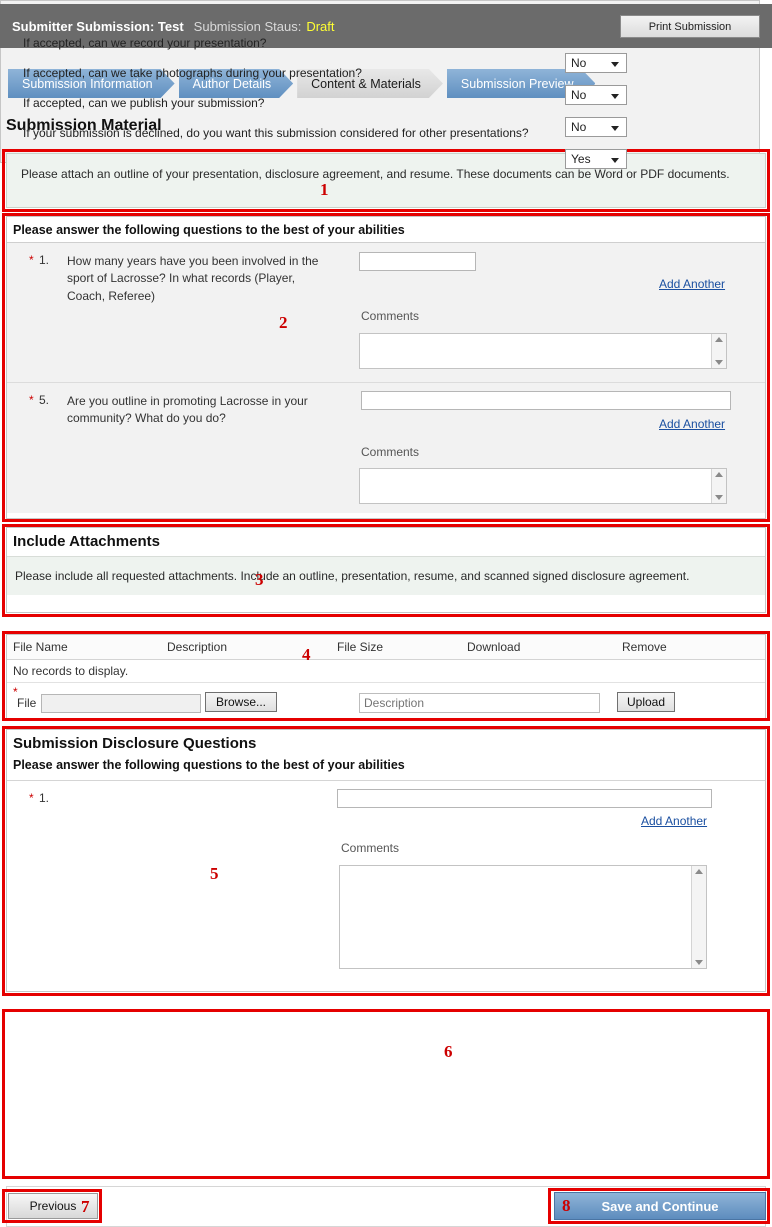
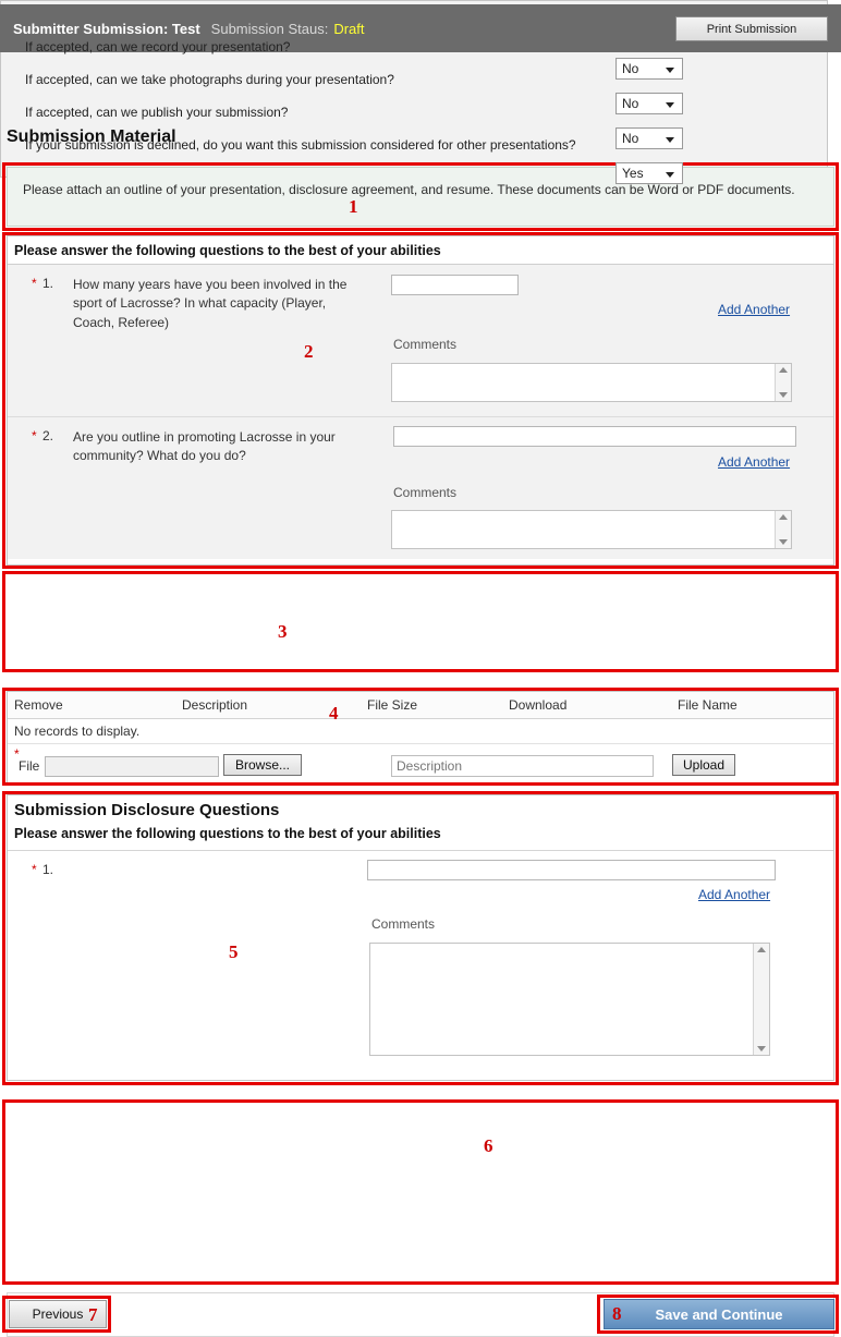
  Submitter Submission: Test
  Submission Staus:
  Draft
  Print Submission
- Submission Information
- Author Details
- Content & Materials
- Submission Preview
  Submission Material
  Please attach an outline of your presentation, disclosure agreement, and resume. These documents can be Word or PDF documents.
  1
  Please answer the following questions to the best of your abilities
  *
  1.
- How many years have you been involved in the sport of Lacrosse? In what records (Player, Coach, Referee)
+ How many years have you been involved in the sport of Lacrosse? In what capacity (Player, Coach, Referee)
  Add Another
  Comments
  *
- 5.
+ 2.
  Are you outline in promoting Lacrosse in your community? What do you do?
  Add Another
  Comments
  2
- Include Attachments
- Please include all requested attachments. Include an outline, presentation, resume, and scanned signed disclosure agreement.
  3
- File Name
+ Remove
  Description
  File Size
  Download
- Remove
+ File Name
  No records to display.
  *
  File
  Browse...
  Description
  Upload
  4
  Submission Disclosure Questions
  Please answer the following questions to the best of your abilities
  *
  1.
  Add Another
  Comments
  5
  If accepted, can we record your presentation?
  No
  If accepted, can we take photographs during your presentation?
  No
  If accepted, can we publish your submission?
  No
  If your submission is declined, do you want this submission considered for other presentations?
  Yes
  6
  Previous
  7
  Save and Continue
  8
